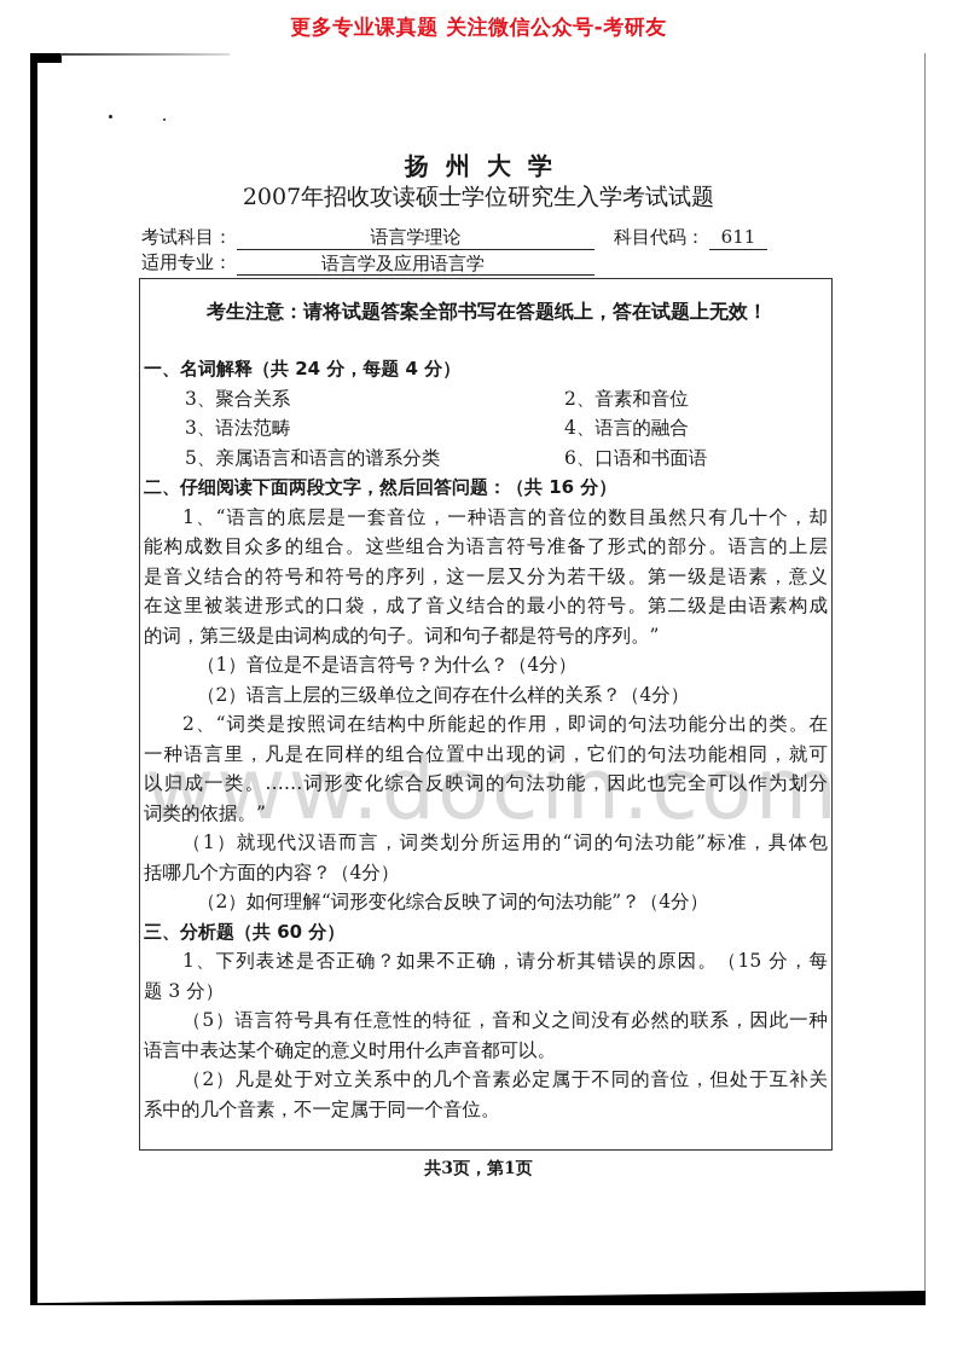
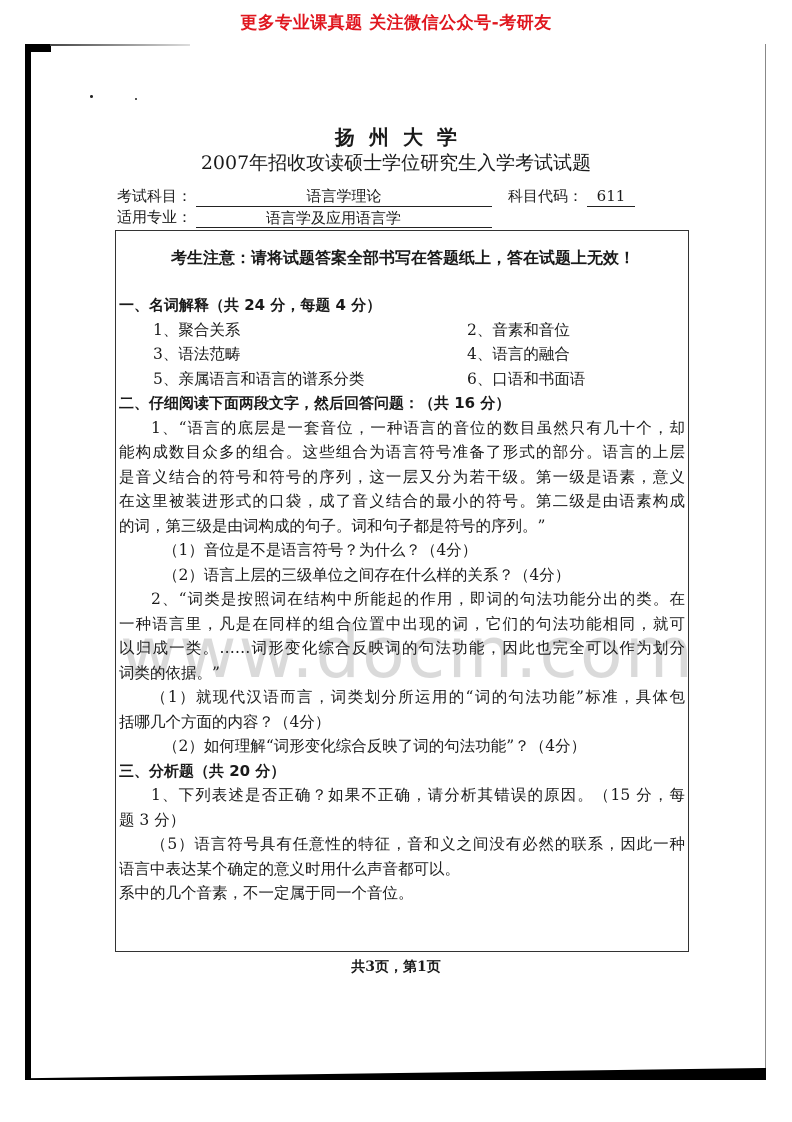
  更多专业课真题 关注微信公众号-考研友
  扬州大学
  2007年招收攻读硕士学位研究生入学考试试题
  考试科目：
  语言学理论
  科目代码：
  611
  适用专业：
  语言学及应用语言学
  考生注意：请将试题答案全部书写在答题纸上，答在试题上无效！
  www.docin.com
  一、名词解释（共 24 分，每题 4 分）
- 3、聚合关系
+ 1、聚合关系
  2、音素和音位
  3、语法范畴
  4、语言的融合
  5、亲属语言和语言的谱系分类
  6、口语和书面语
  二、仔细阅读下面两段文字，然后回答问题：（共 16 分）
  1、“语言的底层是一套音位，一种语言的音位的数目虽然只有几十个，却
  能构成数目众多的组合。这些组合为语言符号准备了形式的部分。语言的上层
  是音义结合的符号和符号的序列，这一层又分为若干级。第一级是语素，意义
  在这里被装进形式的口袋，成了音义结合的最小的符号。第二级是由语素构成
  的词，第三级是由词构成的句子。词和句子都是符号的序列。”
  （1）音位是不是语言符号？为什么？（4分）
  （2）语言上层的三级单位之间存在什么样的关系？（4分）
  2、“词类是按照词在结构中所能起的作用，即词的句法功能分出的类。在
  一种语言里，凡是在同样的组合位置中出现的词，它们的句法功能相同，就可
  以归成一类。……词形变化综合反映词的句法功能，因此也完全可以作为划分
  词类的依据。”
  （1）就现代汉语而言，词类划分所运用的“词的句法功能”标准，具体包
  括哪几个方面的内容？（4分）
  （2）如何理解“词形变化综合反映了词的句法功能”？（4分）
- 三、分析题（共 60 分）
+ 三、分析题（共 20 分）
  1、下列表述是否正确？如果不正确，请分析其错误的原因。（15 分，每
  题 3 分）
  （5）语言符号具有任意性的特征，音和义之间没有必然的联系，因此一种
  语言中表达某个确定的意义时用什么声音都可以。
- （2）凡是处于对立关系中的几个音素必定属于不同的音位，但处于互补关
  系中的几个音素，不一定属于同一个音位。
  共3页，第1页
